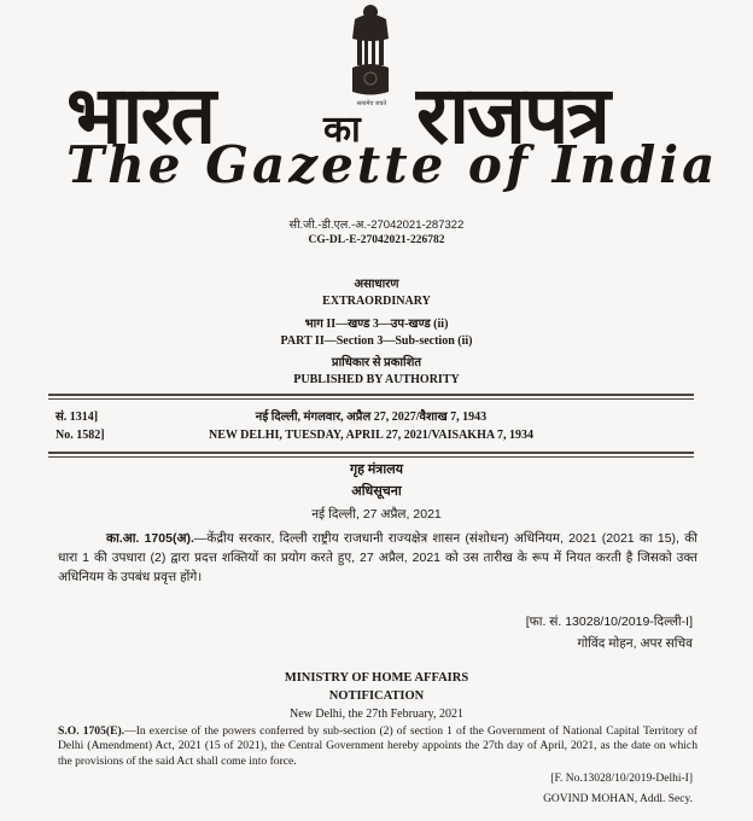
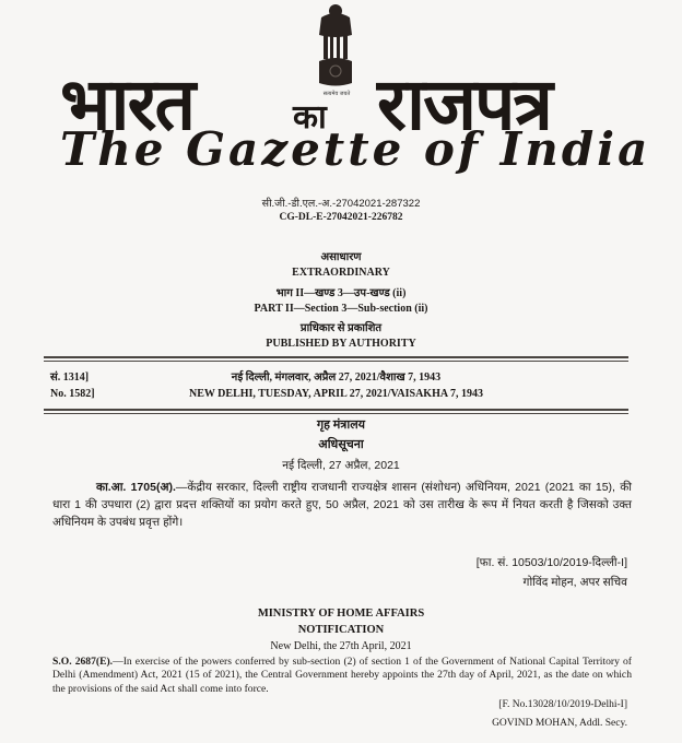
  भारत
  का
  राजपत्र
  The Gazette of India
  सी.जी.-डी.एल.-अ.-27042021-287322
  CG-DL-E-27042021-226782
  असाधारण
  EXTRAORDINARY
  भाग II—खण्ड 3—उप-खण्ड (ii)
  PART II—Section 3—Sub-section (ii)
  प्राधिकार से प्रकाशित
  PUBLISHED BY AUTHORITY
  सं. 1314]
- नई दिल्ली, मंगलवार, अप्रैल 27, 2027/वैशाख 7, 1943
+ नई दिल्ली, मंगलवार, अप्रैल 27, 2021/वैशाख 7, 1943
  No. 1582]
- NEW DELHI, TUESDAY, APRIL 27, 2021/VAISAKHA 7, 1934
+ NEW DELHI, TUESDAY, APRIL 27, 2021/VAISAKHA 7, 1943
  गृह मंत्रालय
  अधिसूचना
  नई दिल्ली, 27 अप्रैल, 2021
- का.आ. 1705(अ).—केंद्रीय सरकार, दिल्ली राष्ट्रीय राजधानी राज्यक्षेत्र शासन (संशोधन) अधिनियम, 2021 (2021 का 15), की धारा 1 की उपधारा (2) द्वारा प्रदत्त शक्तियों का प्रयोग करते हुए, 27 अप्रैल, 2021 को उस तारीख के रूप में नियत करती है जिसको उक्त अधिनियम के उपबंध प्रवृत्त होंगे।
+ का.आ. 1705(अ).—केंद्रीय सरकार, दिल्ली राष्ट्रीय राजधानी राज्यक्षेत्र शासन (संशोधन) अधिनियम, 2021 (2021 का 15), की धारा 1 की उपधारा (2) द्वारा प्रदत्त शक्तियों का प्रयोग करते हुए, 50 अप्रैल, 2021 को उस तारीख के रूप में नियत करती है जिसको उक्त अधिनियम के उपबंध प्रवृत्त होंगे।
- [फा. सं. 13028/10/2019-दिल्ली-I]
+ [फा. सं. 10503/10/2019-दिल्ली-I]
  गोविंद मोहन, अपर सचिव
  MINISTRY OF HOME AFFAIRS
  NOTIFICATION
- New Delhi, the 27th February, 2021
+ New Delhi, the 27th April, 2021
- S.O. 1705(E).—In exercise of the powers conferred by sub-section (2) of section 1 of the Government of National Capital Territory of Delhi (Amendment) Act, 2021 (15 of 2021), the Central Government hereby appoints the 27th day of April, 2021, as the date on which the provisions of the said Act shall come into force.
+ S.O. 2687(E).—In exercise of the powers conferred by sub-section (2) of section 1 of the Government of National Capital Territory of Delhi (Amendment) Act, 2021 (15 of 2021), the Central Government hereby appoints the 27th day of April, 2021, as the date on which the provisions of the said Act shall come into force.
  [F. No.13028/10/2019-Delhi-I]
  GOVIND MOHAN, Addl. Secy.
